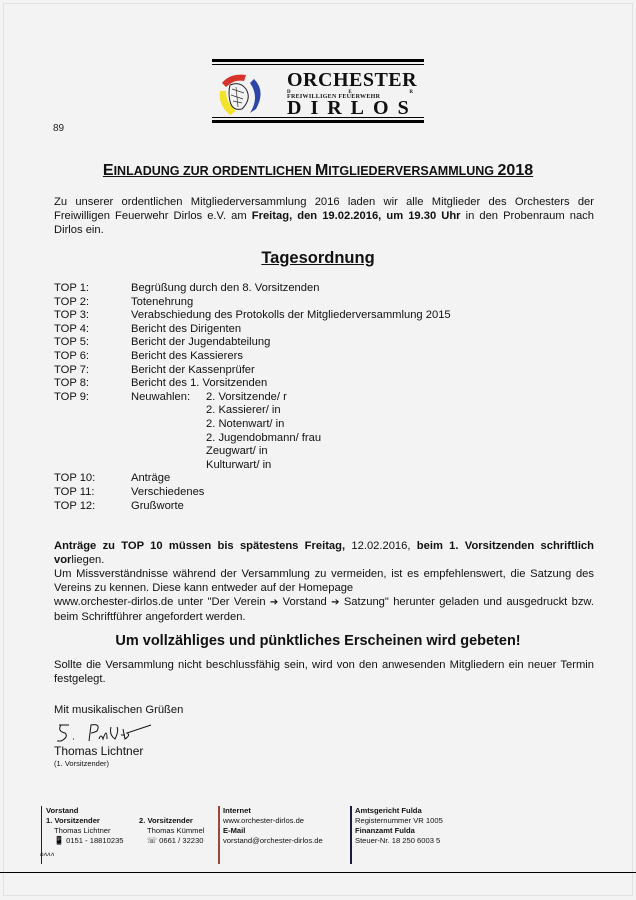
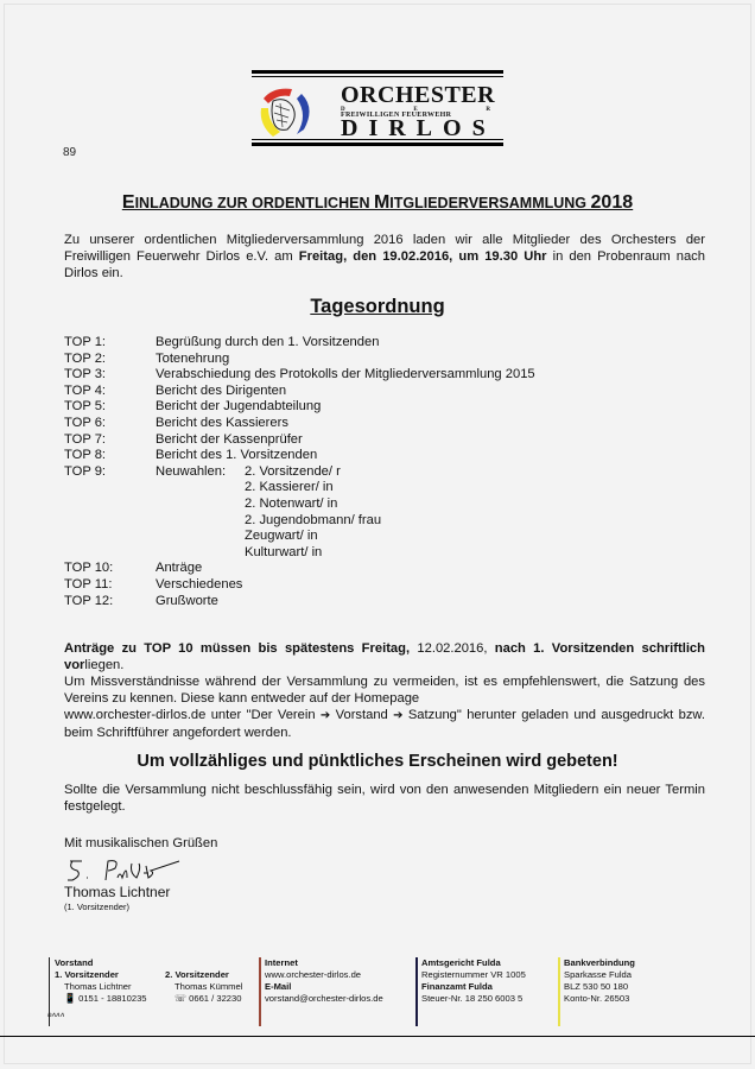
  ORCHESTER
  DIRLOS
  89
  EINLADUNG ZUR ORDENTLICHEN MITGLIEDERVERSAMMLUNG 2018
  Zu unserer ordentlichen Mitgliederversammlung 2016 laden wir alle Mitglieder des Orchesters der Freiwilligen Feuerwehr Dirlos e.V. am Freitag, den 19.02.2016, um 19.30 Uhr in den Probenraum nach Dirlos ein.
  Tagesordnung
  TOP 1:
- Begrüßung durch den 8. Vorsitzenden
+ Begrüßung durch den 1. Vorsitzenden
  TOP 2:
  Totenehrung
  TOP 3:
  Verabschiedung des Protokolls der Mitgliederversammlung 2015
  TOP 4:
  Bericht des Dirigenten
  TOP 5:
  Bericht der Jugendabteilung
  TOP 6:
  Bericht des Kassierers
  TOP 7:
  Bericht der Kassenprüfer
  TOP 8:
  Bericht des 1. Vorsitzenden
  TOP 9:
  Neuwahlen: 2. Vorsitzende/ r
  2. Kassierer/ in
  2. Notenwart/ in
  2. Jugendobmann/ frau
  Zeugwart/ in
  Kulturwart/ in
  TOP 10:
  Anträge
  TOP 11:
  Verschiedenes
  TOP 12:
  Grußworte
- Anträge zu TOP 10 müssen bis spätestens Freitag, 12.02.2016, beim 1. Vorsitzenden schriftlich vorliegen.
+ Anträge zu TOP 10 müssen bis spätestens Freitag, 12.02.2016, nach 1. Vorsitzenden schriftlich vorliegen.
  Um Missverständnisse während der Versammlung zu vermeiden, ist es empfehlenswert, die Satzung des Vereins zu kennen. Diese kann entweder auf der Homepage
  www.orchester-dirlos.de unter "Der Verein ➔ Vorstand ➔ Satzung" herunter geladen und ausgedruckt bzw. beim Schriftführer angefordert werden.
  Um vollzähliges und pünktliches Erscheinen wird gebeten!
  Sollte die Versammlung nicht beschlussfähig sein, wird von den anwesenden Mitgliedern ein neuer Termin festgelegt.
  Mit musikalischen Grüßen
  Thomas Lichtner
  (1. Vorsitzender)
  Vorstand
  1. Vorsitzender
  2. Vorsitzender
  Thomas Lichtner
  Thomas Kümmel
  📱 0151 - 18810235
  ☏ 0661 / 32230
  Internet
  www.orchester-dirlos.de
  E-Mail
  vorstand@orchester-dirlos.de
  Amtsgericht Fulda
  Registernummer VR 1005
  Finanzamt Fulda
  Steuer-Nr. 18 250 6003 5
+ Bankverbindung
+ Sparkasse Fulda
+ BLZ 530 50 180
+ Konto-Nr. 26503
